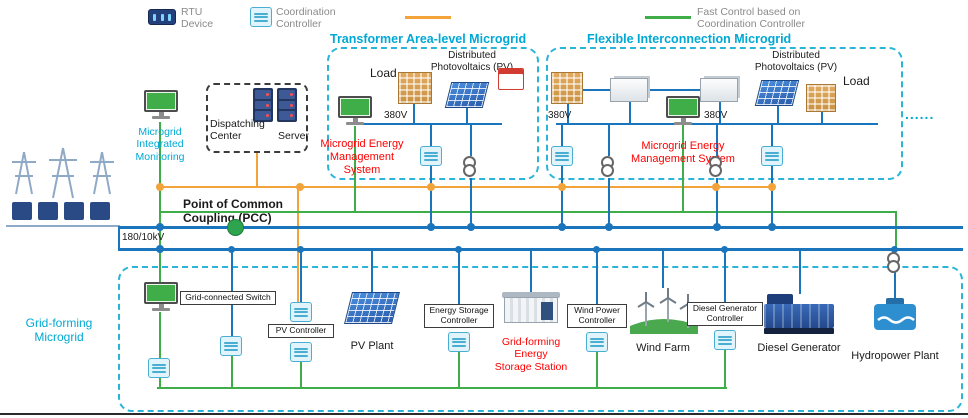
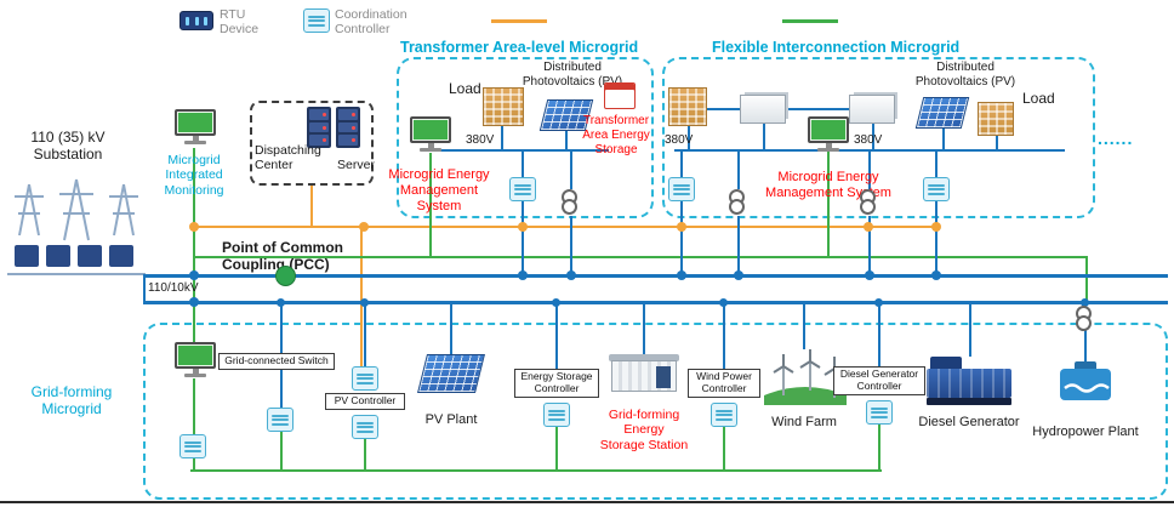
  RTU
  Device
  Coordination
  Controller
- Fast Control based on
- Coordination Controller
  Transformer Area-level Microgrid
  Flexible Interconnection Microgrid
  ......
+ 110 (35) kV
+ Substation
- 180/10kV
+ 110/10kV
  Point of Common
  Coupling (PCC)
  Microgrid
  Integrated
  Monitoring
  Dispatching
  Center
  Server
  Load
  Distributed
  Photovoltaics (
+ Transformer
+ Area Energy
+ Storage
  380V
  Microgrid Energy
  Management
  System
  Distributed
  Photovoltaics (PV)
  Load
  380V
  380V
  Microgrid Energy
  Management Syem
  Grid-forming
  Microgrid
  Grid-connected Switch
  PV Controller
  PV Plant
  Energy Storage
  Controller
  Grid-forming
  Energy
  Storage Station
  Wind Power
  Controller
  Wind Farm
  Diesel Generator
  Controller
  Diesel Generator
  Hydropower Plant
